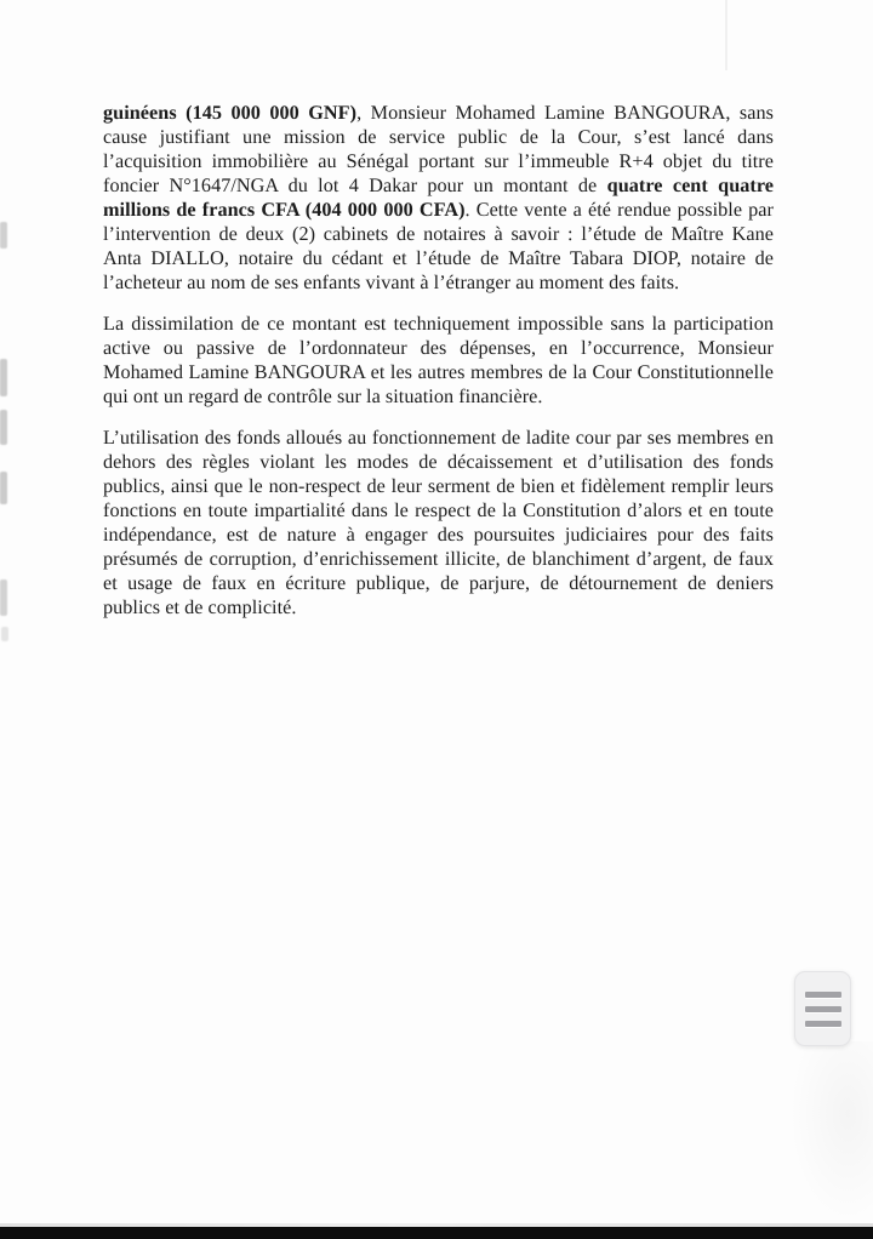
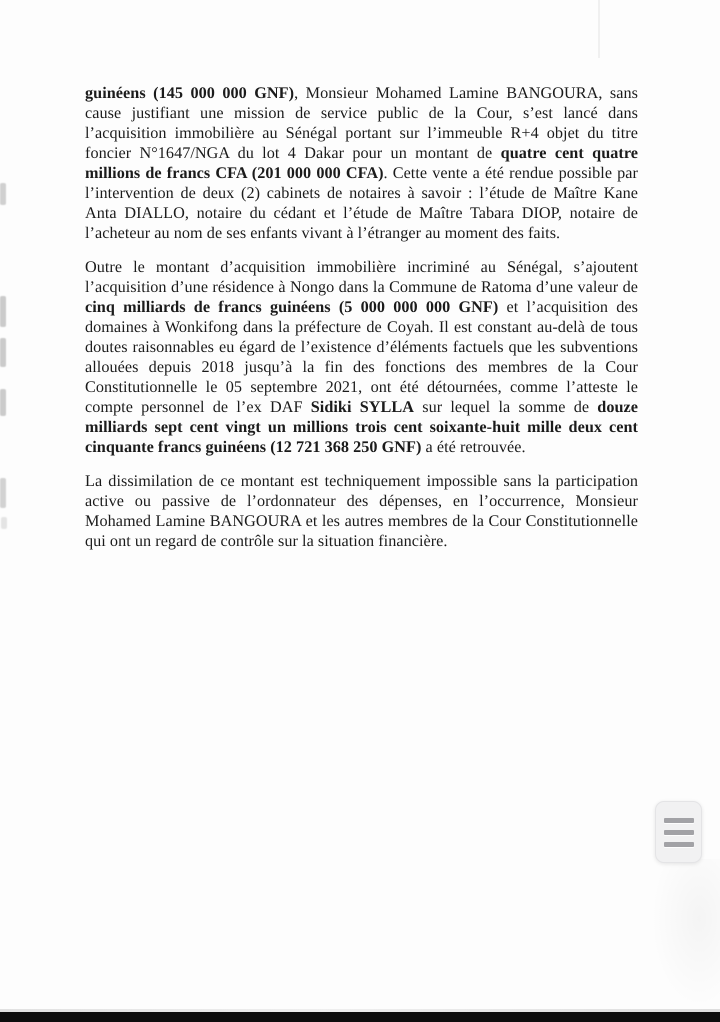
- guinéens (145 000 000 GNF), Monsieur Mohamed Lamine BANGOURA, sans cause justifiant une mission de service public de la Cour, s’est lancé dans l’acquisition immobilière au Sénégal portant sur l’immeuble R+4 objet du titre foncier N°1647/NGA du lot 4 Dakar pour un montant de quatre cent quatre millions de francs CFA (404 000 000 CFA). Cette vente a été rendue possible par l’intervention de deux (2) cabinets de notaires à savoir : l’étude de Maître Kane Anta DIALLO, notaire du cédant et l’étude de Maître Tabara DIOP, notaire de l’acheteur au nom de ses enfants vivant à l’étranger au moment des faits.
+ guinéens (145 000 000 GNF), Monsieur Mohamed Lamine BANGOURA, sans cause justifiant une mission de service public de la Cour, s’est lancé dans l’acquisition immobilière au Sénégal portant sur l’immeuble R+4 objet du titre foncier N°1647/NGA du lot 4 Dakar pour un montant de quatre cent quatre millions de francs CFA (201 000 000 CFA). Cette vente a été rendue possible par l’intervention de deux (2) cabinets de notaires à savoir : l’étude de Maître Kane Anta DIALLO, notaire du cédant et l’étude de Maître Tabara DIOP, notaire de l’acheteur au nom de ses enfants vivant à l’étranger au moment des faits.
+ Outre le montant d’acquisition immobilière incriminé au Sénégal, s’ajoutent l’acquisition d’une résidence à Nongo dans la Commune de Ratoma d’une valeur de cinq milliards de francs guinéens (5 000 000 000 GNF) et l’acquisition des domaines à Wonkifong dans la préfecture de Coyah. Il est constant au-delà de tous doutes raisonnables eu égard de l’existence d’éléments factuels que les subventions allouées depuis 2018 jusqu’à la fin des fonctions des membres de la Cour Constitutionnelle le 05 septembre 2021, ont été détournées, comme l’atteste le compte personnel de l’ex DAF Sidiki SYLLA sur lequel la somme de douze milliards sept cent vingt un millions trois cent soixante-huit mille deux cent cinquante francs guinéens (12 721 368 250 GNF) a été retrouvée.
  La dissimilation de ce montant est techniquement impossible sans la participation active ou passive de l’ordonnateur des dépenses, en l’occurrence, Monsieur Mohamed Lamine BANGOURA et les autres membres de la Cour Constitutionnelle qui ont un regard de contrôle sur la situation financière.
- L’utilisation des fonds alloués au fonctionnement de ladite cour par ses membres en dehors des règles violant les modes de décaissement et d’utilisation des fonds publics, ainsi que le non-respect de leur serment de bien et fidèlement remplir leurs fonctions en toute impartialité dans le respect de la Constitution d’alors et en toute indépendance, est de nature à engager des poursuites judiciaires pour des faits présumés de corruption, d’enrichissement illicite, de blanchiment d’argent, de faux et usage de faux en écriture publique, de parjure, de détournement de deniers publics et de complicité.
